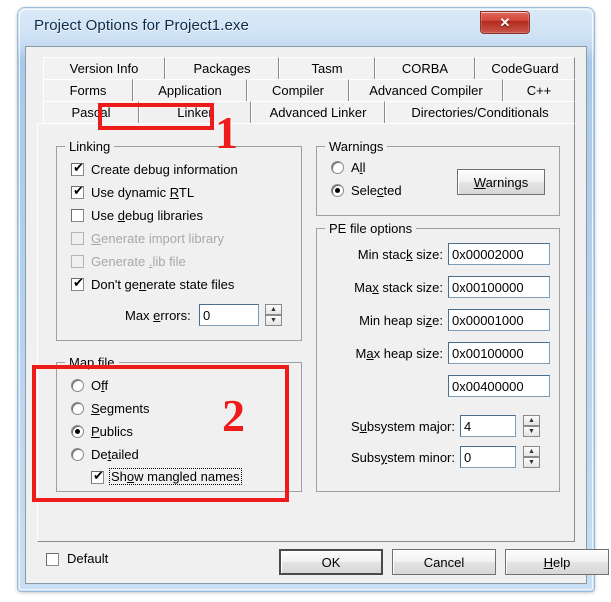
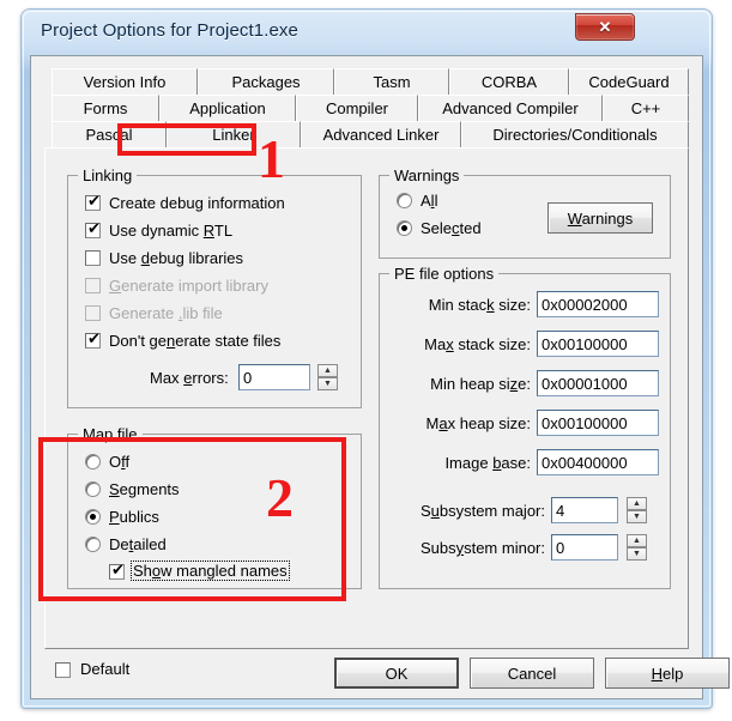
  Project Options for Project1.exe
  ✕
  Version Info
  Packages
  Tasm
  CORBA
  CodeGuard
  Forms
  Application
  Compiler
  Advanced Compiler
  C++
  Pascal
  Linker
  Advanced Linker
  Directories/Conditionals
  Linking
  ✔
  Create debug information
  ✔
  Use dynamic RTL
  Use debug libraries
  Generate import library
  Generate .lib file
  ✔
  Don't generate state files
  Max errors:
  0
  Map file
  Off
  Segments
  Publics
  Detailed
  ✔
  Show mangled names
  Warnings
  All
  Selected
  Warnings
  PE file options
  Min stack size:
  0x00002000
  Max stack size:
  0x00100000
  Min heap size:
  0x00001000
  Max heap size:
  0x00100000
+ Image base:
  0x00400000
  Subsystem major:
  4
  Subsystem minor:
  0
  Default
  OK
  Cancel
  Help
  1
  2
